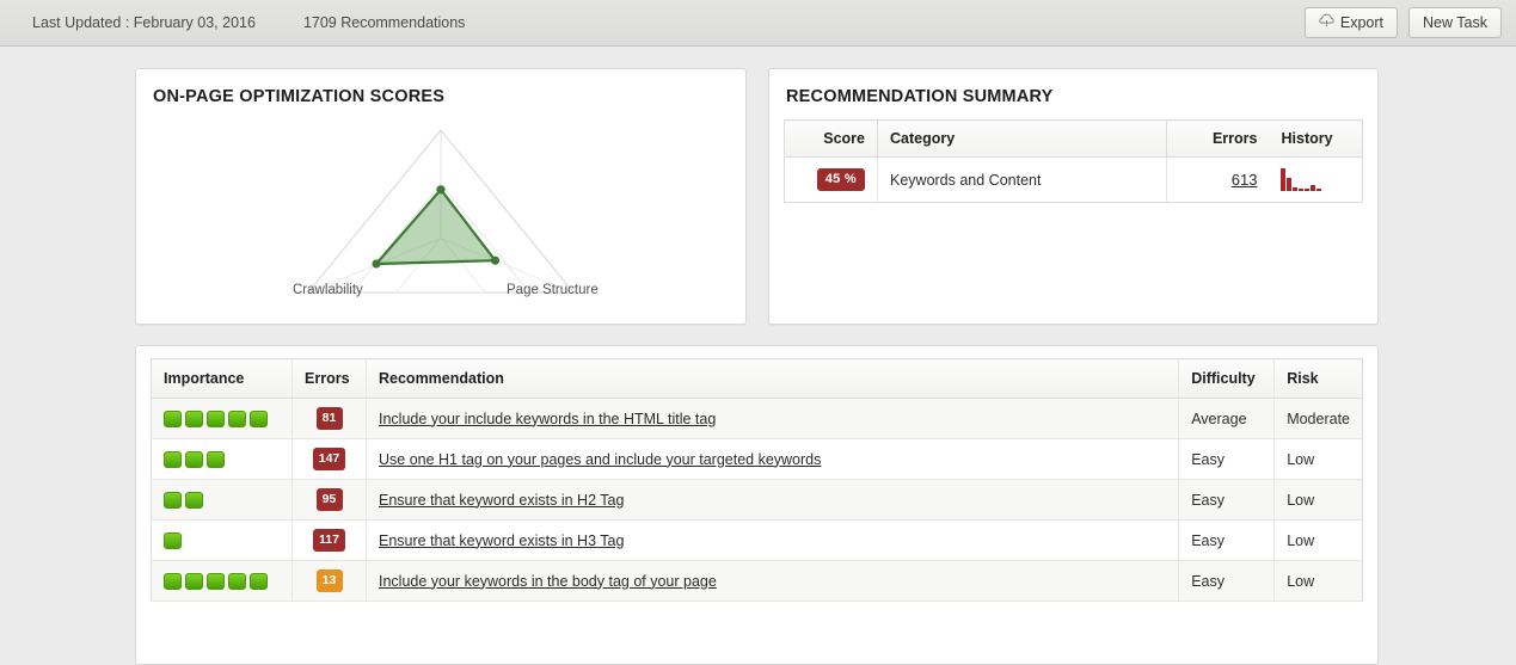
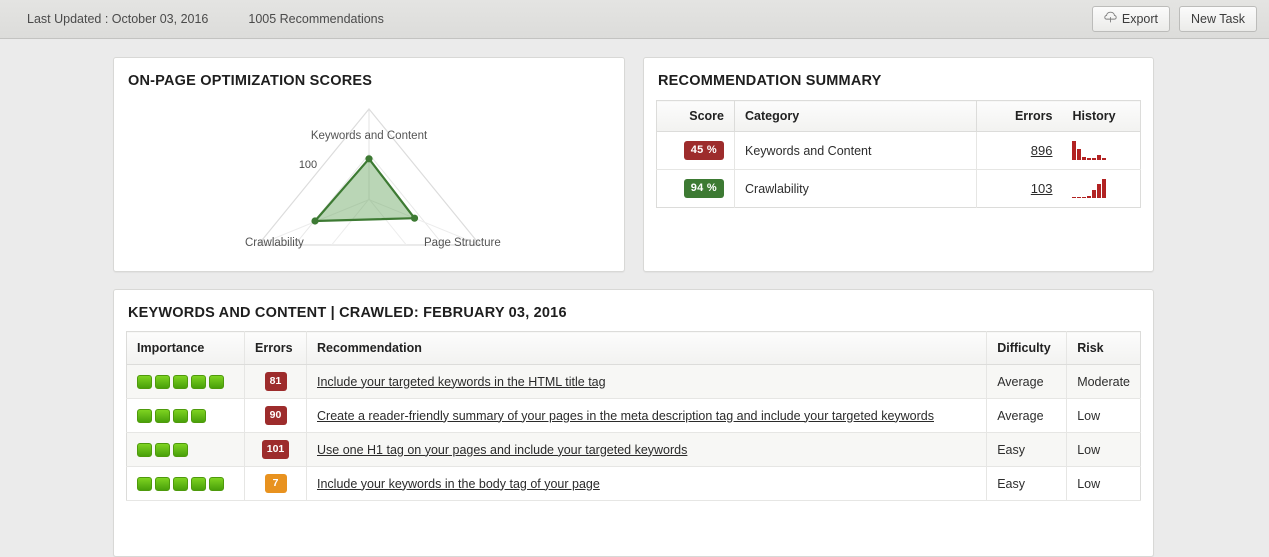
- Last Updated : February 03, 2016
+ Last Updated : October 03, 2016
- 1709 Recommendations
+ 1005 Recommendations
  Export
  New Task
  ON-PAGE OPTIMIZATION SCORES
+ Keywords and Content
+ 100
  Crawlability
  Page Structure
  RECOMMENDATION SUMMARY
  Score	Category	Errors	History
- 45 %	Keywords and Content	613
+ 45 %	Keywords and Content	896
+ 94 %	Crawlability	103
+ KEYWORDS AND CONTENT | CRAWLED: FEBRUARY 03, 2016
  Importance	Errors	Recommendation	Difficulty	Risk
- 	81	Include your include keywords in the HTML title tag	Average	Moderate
+ 	81	Include your targeted keywords in the HTML title tag	Average	Moderate
+ 	90	Create a reader-friendly summary of your pages in the meta description tag and include your targeted keywords	Average	Low
- 	147	Use one H1 tag on your pages and include your targeted keywords	Easy	Low
+ 	101	Use one H1 tag on your pages and include your targeted keywords	Easy	Low
- 	95	Ensure that keyword exists in H2 Tag	Easy	Low
- 	117	Ensure that keyword exists in H3 Tag	Easy	Low
- 	13	Include your keywords in the body tag of your page	Easy	Low
+ 	7	Include your keywords in the body tag of your page	Easy	Low
